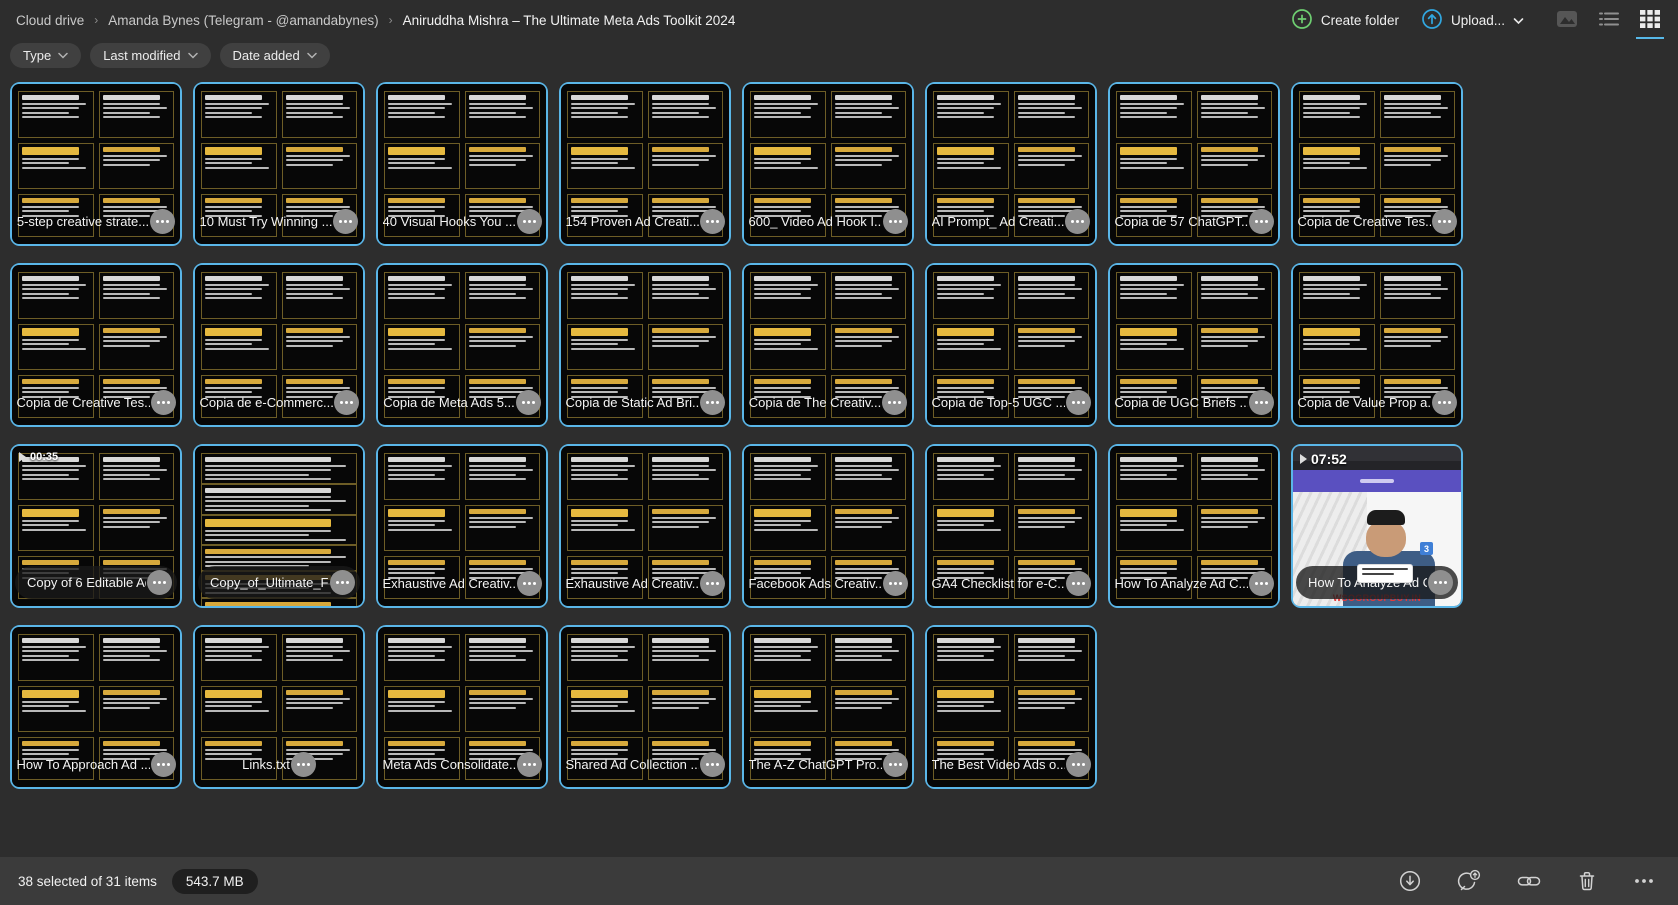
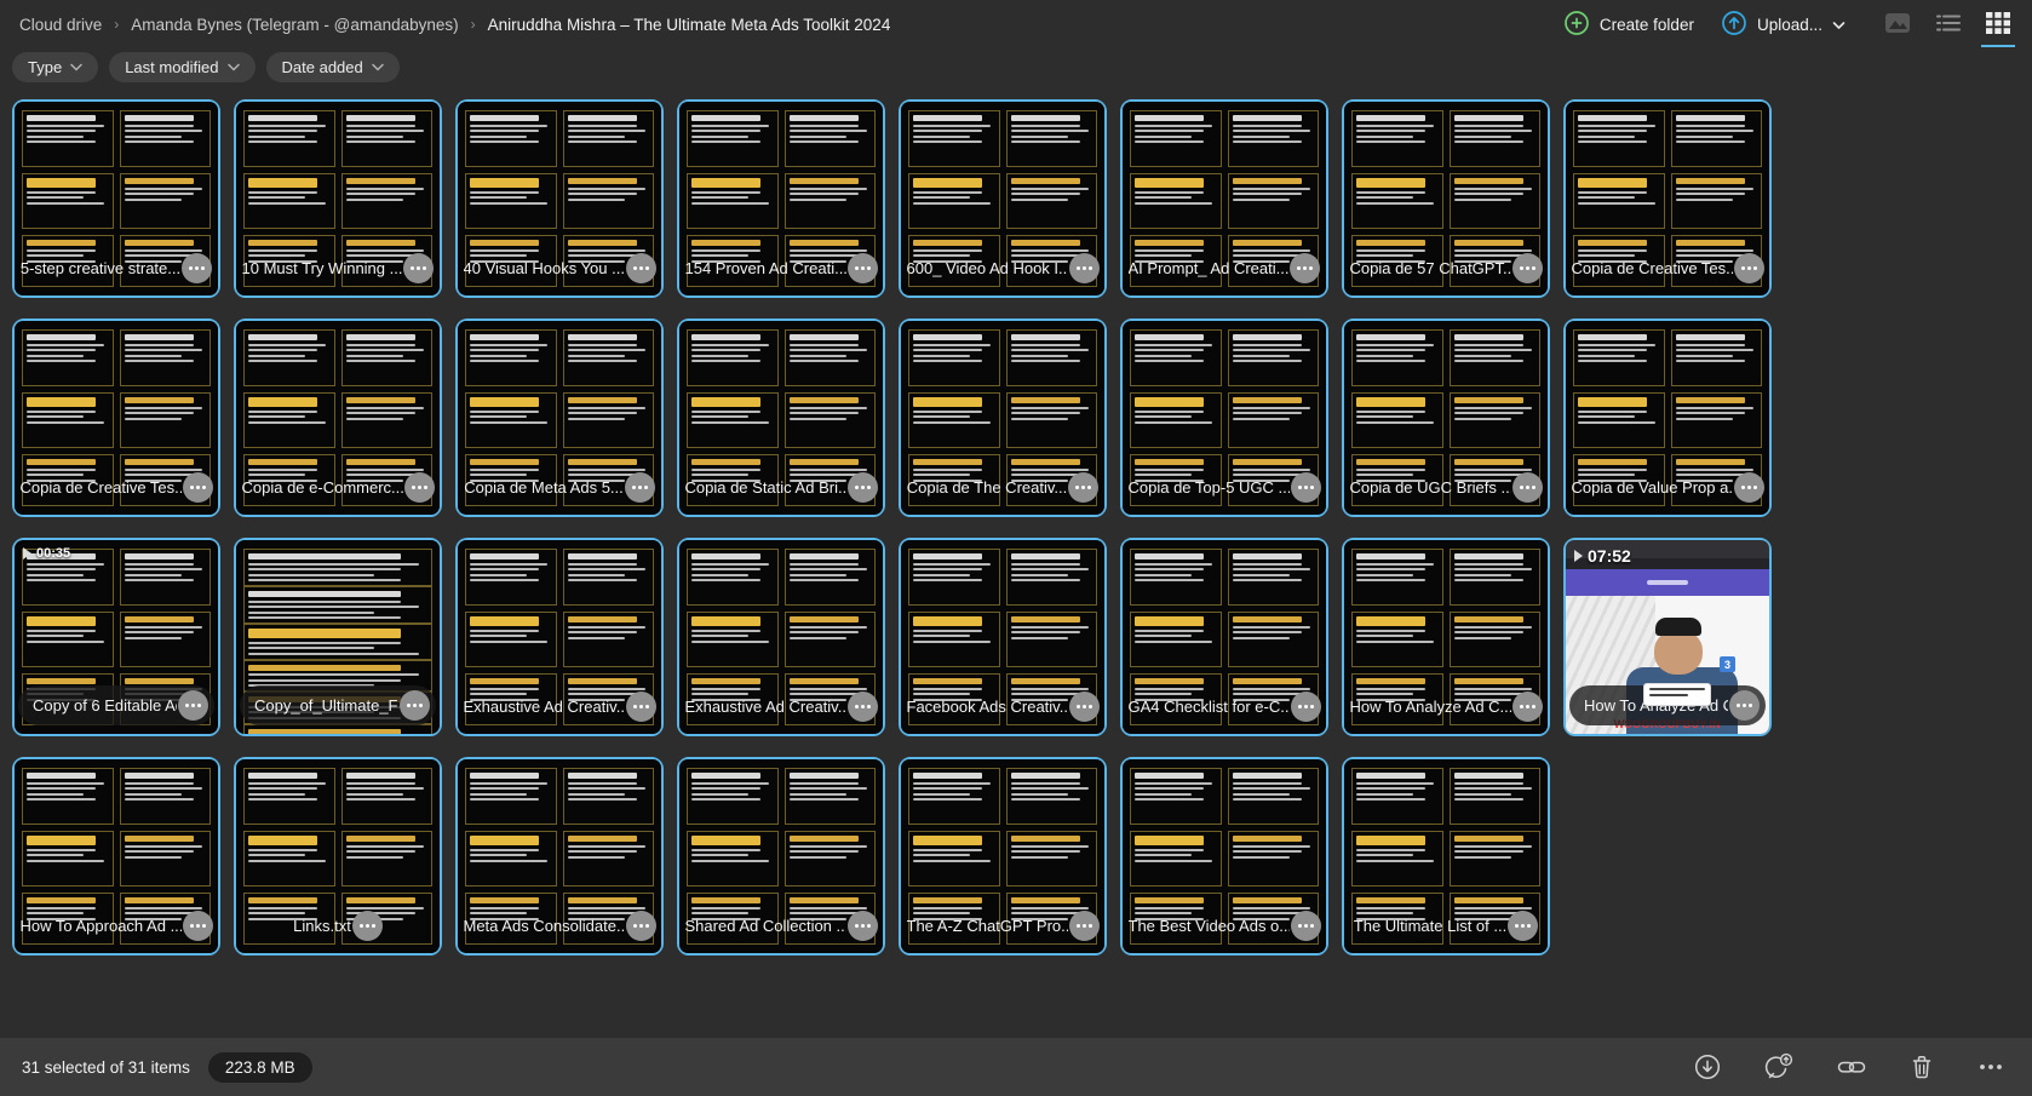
  Cloud drive
  ›
  Amanda Bynes (Telegram - @amandabynes)
  ›
  Aniruddha Mishra – The Ultimate Meta Ads Toolkit 2024
  Create folder
  Upload...
  Type
  Last modified
  Date added
  5-step creative strate...
  10 Must Try Winning ...
  40 Visual Hooks You ...
  154 Proven Ad Creati...
  600_ Video Ad Hook I..
  AI Prompt_ Ad Creati...
  Copia de 57 ChatGPT..
  Copia de Creative Tes.
  Copia de Creative Tes.
  Copia de e-Commerc...
  Copia de Meta Ads 5...
  Copia de Static Ad Bri..
  Copia de The Creativ...
  Copia de Top-5 UGC ..
  Copia de UGC Briefs ..
  Copia de Value Prop a.
  00:35
  Copy of 6 Editable A
  Copy_of_Ultimate_F
  Exhaustive Ad Creativ..
  Exhaustive Ad Creativ..
  Facebook Ads Creativ..
  GA4 Checklist for e-C..
  How To Analyze Ad C..
  3
  WSOGROUPBUY.IN
  07:52
  How To Approach Ad ..
  Links.txt
  Meta Ads Consolidate..
  Shared Ad Collection ..
  The A-Z ChatGPT Pro.
  The Best Video Ads o..
+ The Ultimate List of ...
- 38 selected of 31 items
+ 31 selected of 31 items
- 543.7 MB
+ 223.8 MB
